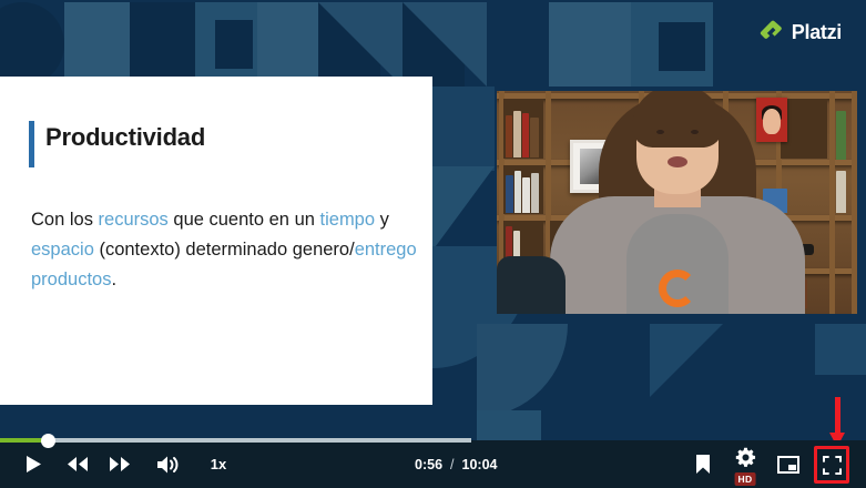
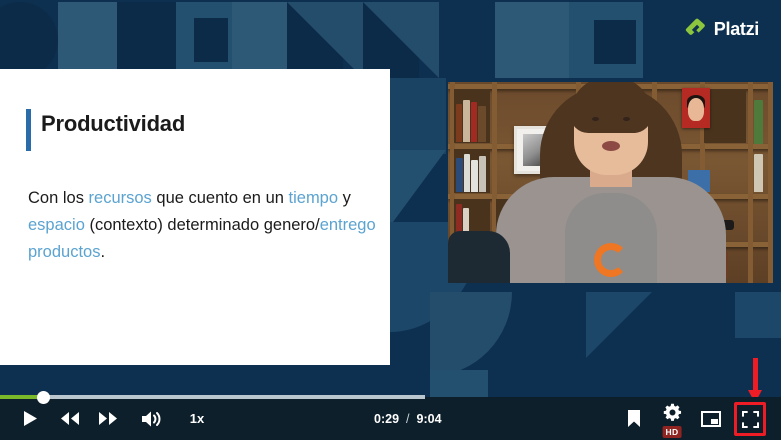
  Productividad
  Con los recursos que cuento en un tiempo y espacio (contexto) determinado genero/entrego productos.
  Platzi
  1x
- 0:56
+ 0:29
  /
- 10:04
+ 9:04
  HD
